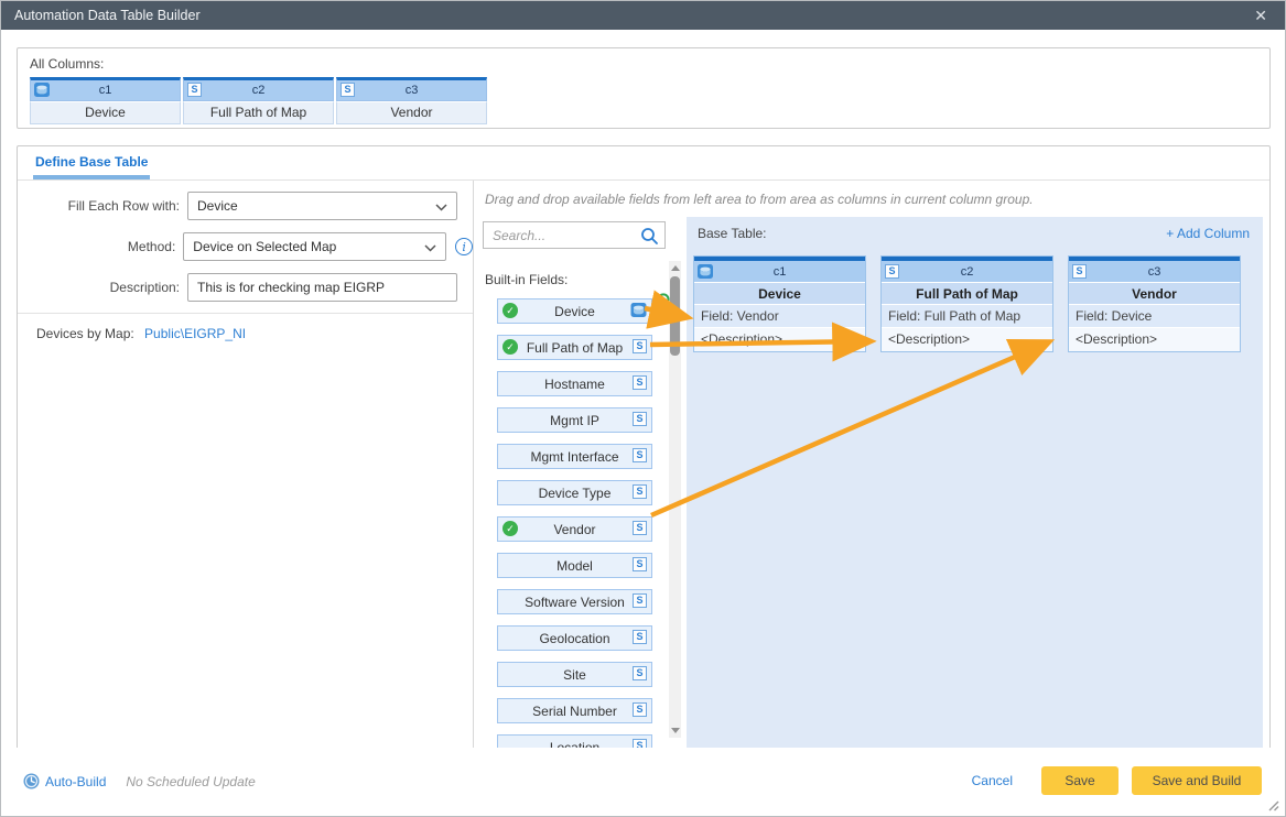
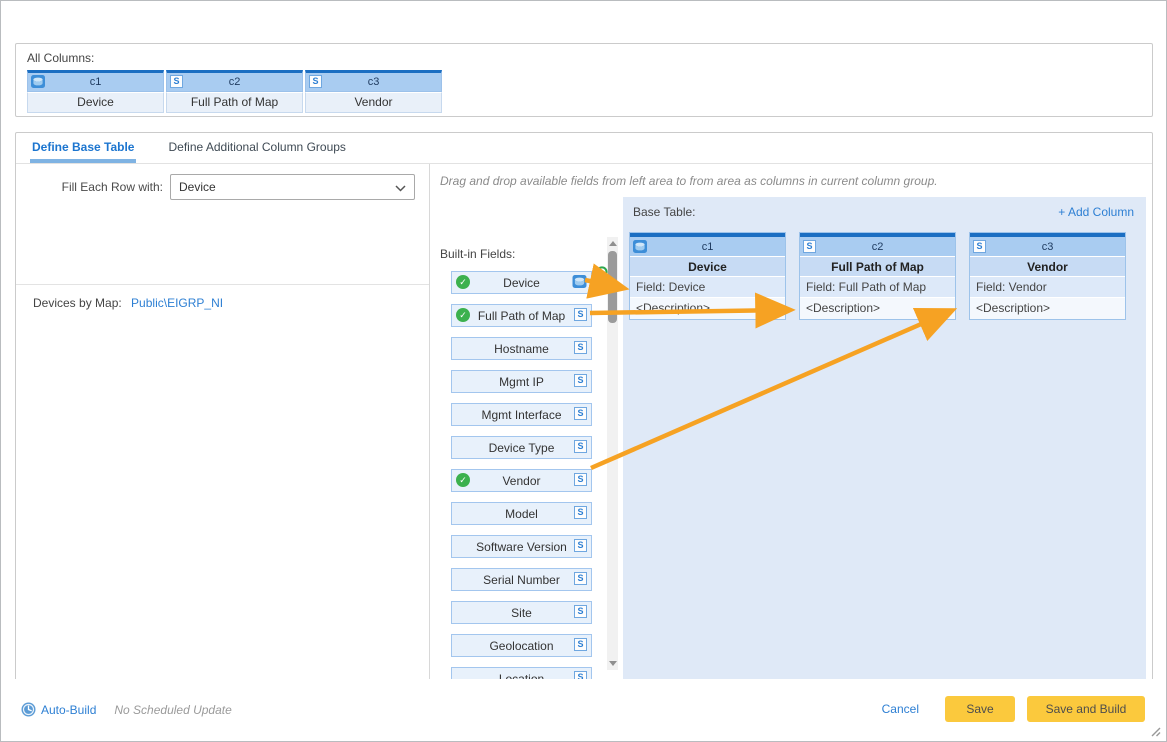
- Automation Data Table Builder
- ✕
  All Columns:
  c1
  Device
  S
  c2
  Full Path of Map
  S
  c3
  Vendor
  Define Base Table
+ Define Additional Column Groups
  Fill Each Row with:
  Device
- Method:
- Device on Selected Map
- i
- Description:
- This is for checking map EIGRP
  Devices by Map: Public\EIGRP_NI
  Drag and drop available fields from left area to from area as columns in current column group.
- Search...
  Built-in Fields:
  ✓
  Device
  ✓
  Full Path of Map
  S
  Hostname
  S
  Mgmt IP
  S
  Mgmt Interface
  S
  Device Type
  S
  ✓
  Vendor
  S
  Model
  S
  Software Version
  S
- Geolocation
+ Serial Number
  S
  Site
  S
- Serial Number
+ Geolocation
  S
  S
  Base Table:
  + Add Column
  c1
  Device
- Field: Vendor
+ Field: Device
  <Description>
  S
  c2
  Full Path of Map
  Field: Full Path of Map
  <Description>
  S
  c3
  Vendor
- Field: Device
+ Field: Vendor
  <Description>
  Auto-Build
  No Scheduled Update
  Cancel
  Save
  Save and Build
